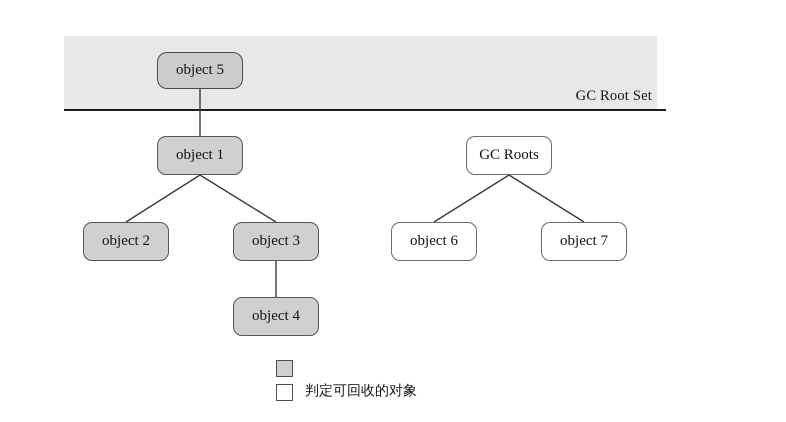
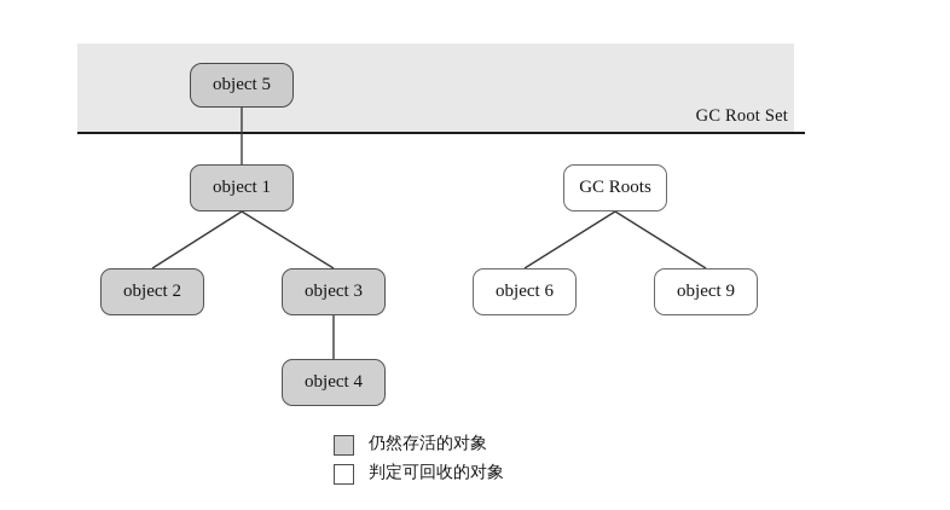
  GC Root Set
  object 5
  object 1
  object 2
  object 3
  object 4
  GC Roots
  object 6
- object 7
+ object 9
+ 仍然存活的对象
  判定可回收的对象
